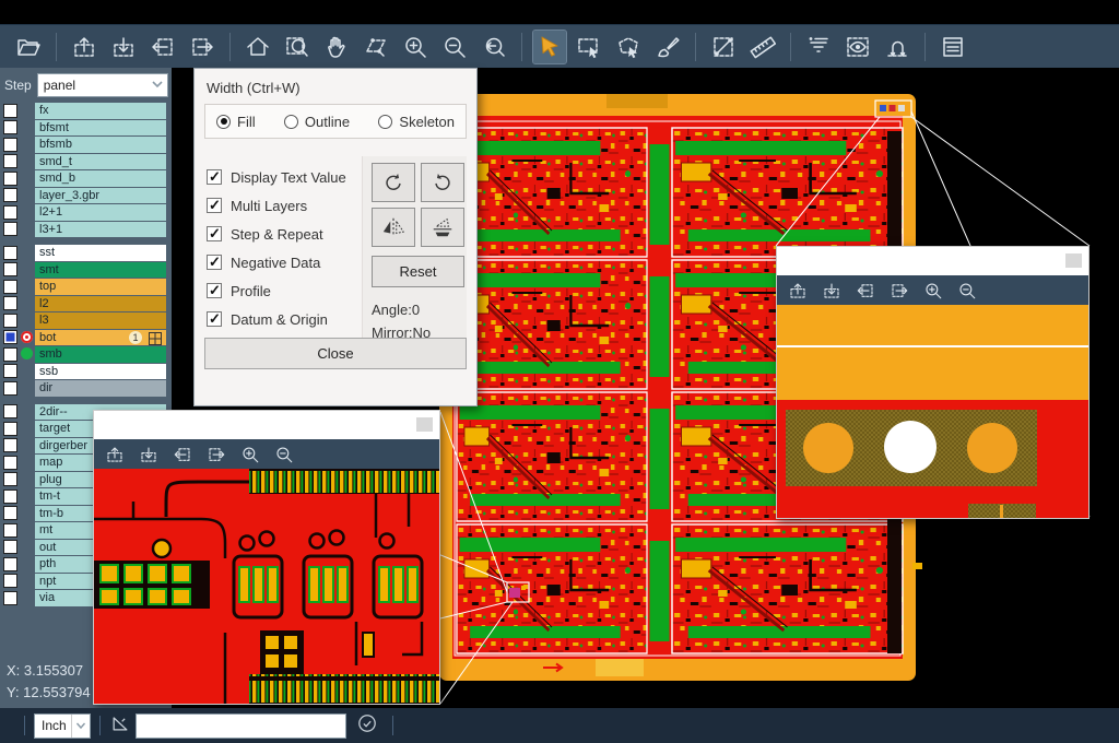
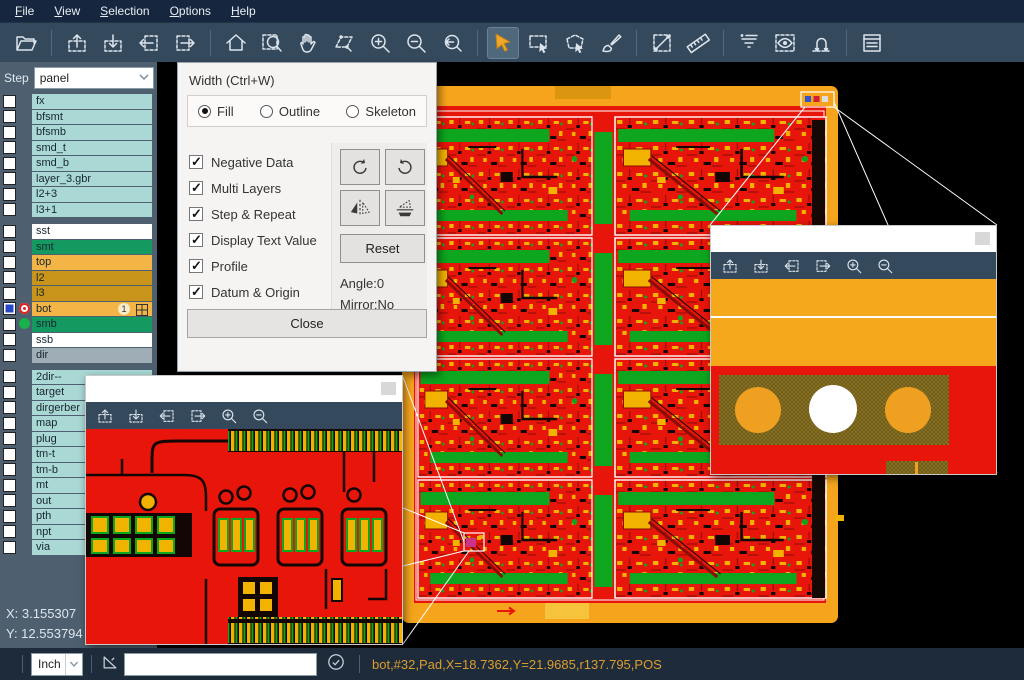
+ File
+ View
+ Selection
+ Options
+ Help
  Step
  panel
  fx
  bfsmt
  bfsmb
  smd_t
  smd_b
  layer_3.gbr
- l2+1
+ l2+3
  l3+1
  sst
  smt
  top
  l2
  l3
  bot
  1
  smb
  ssb
  dir
  2dir--
  target
  dirgerber
  map
  plug
  tm-t
  tm-b
  mt
  out
  pth
  npt
  via
  X: 3.155307
  Y: 12.553794
  Width (Ctrl+W)
  Fill
  Outline
  Skeleton
- Display Text Value
+ Negative Data
  Multi Layers
  Step & Repeat
- Negative Data
+ Display Text Value
  Profile
  Datum & Origin
  Reset
  Angle:0
  Mirror:No
  Close
  Inch
+ bot,#32,Pad,X=18.7362,Y=21.9685,r137.795,POS
